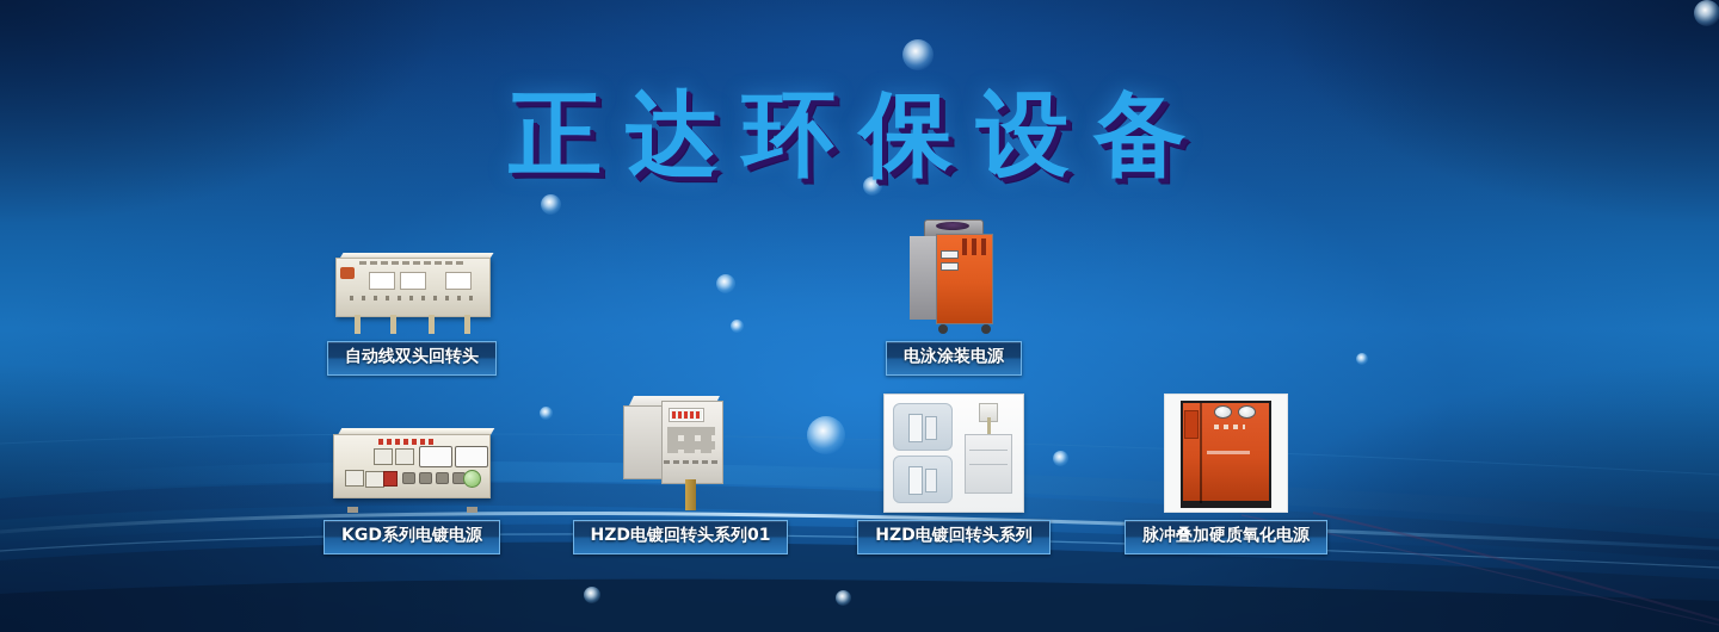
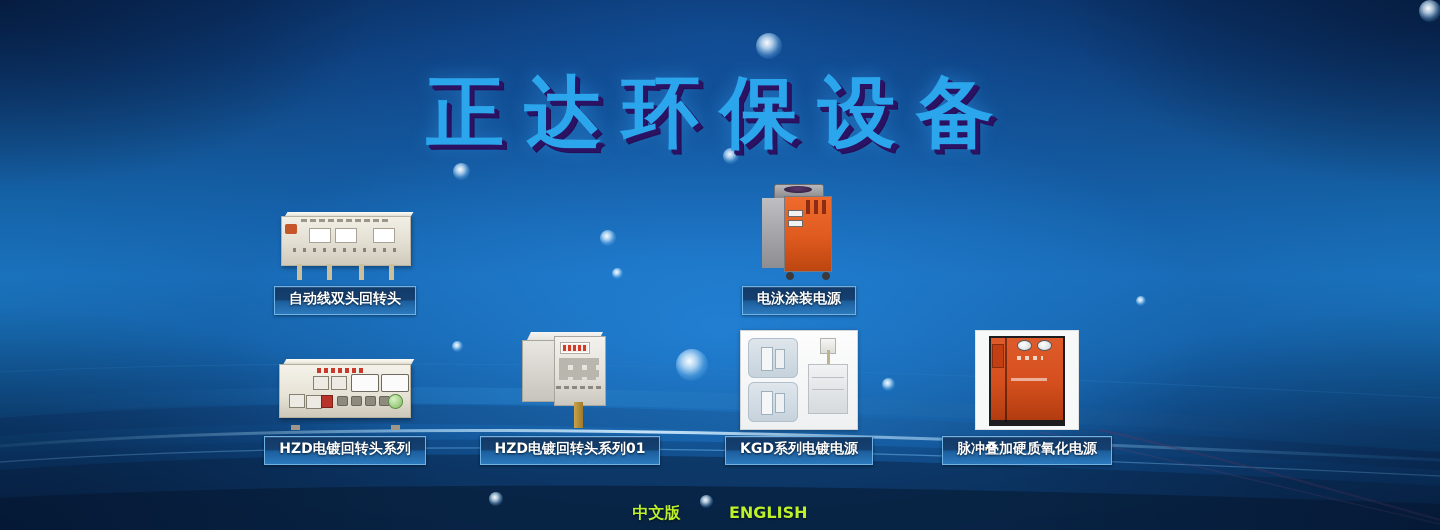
  正达环保设备
  自动线双头回转头
  电泳涂装电源
- KGD系列电镀电源
+ HZD电镀回转头系列
  HZD电镀回转头系列01
- HZD电镀回转头系列
+ KGD系列电镀电源
  脉冲叠加硬质氧化电源
+ 中文版 ENGLISH
